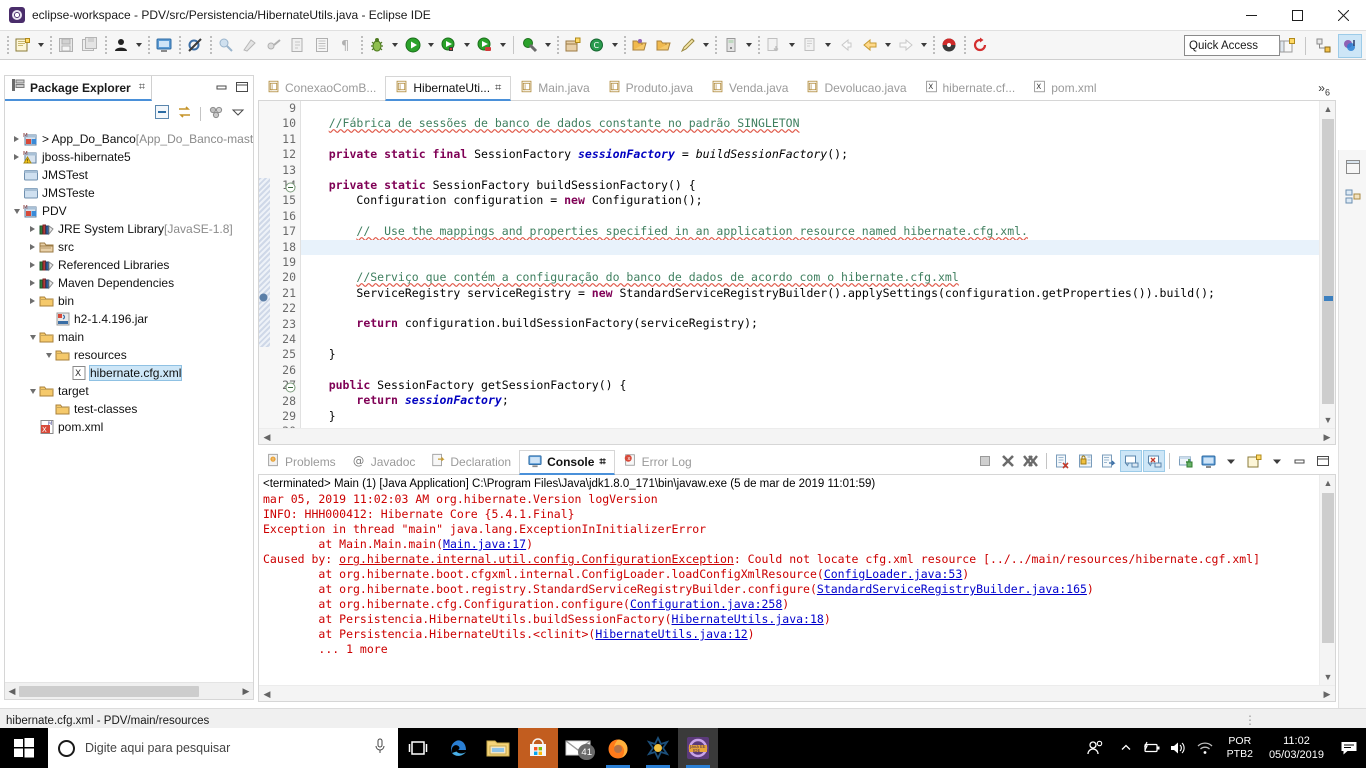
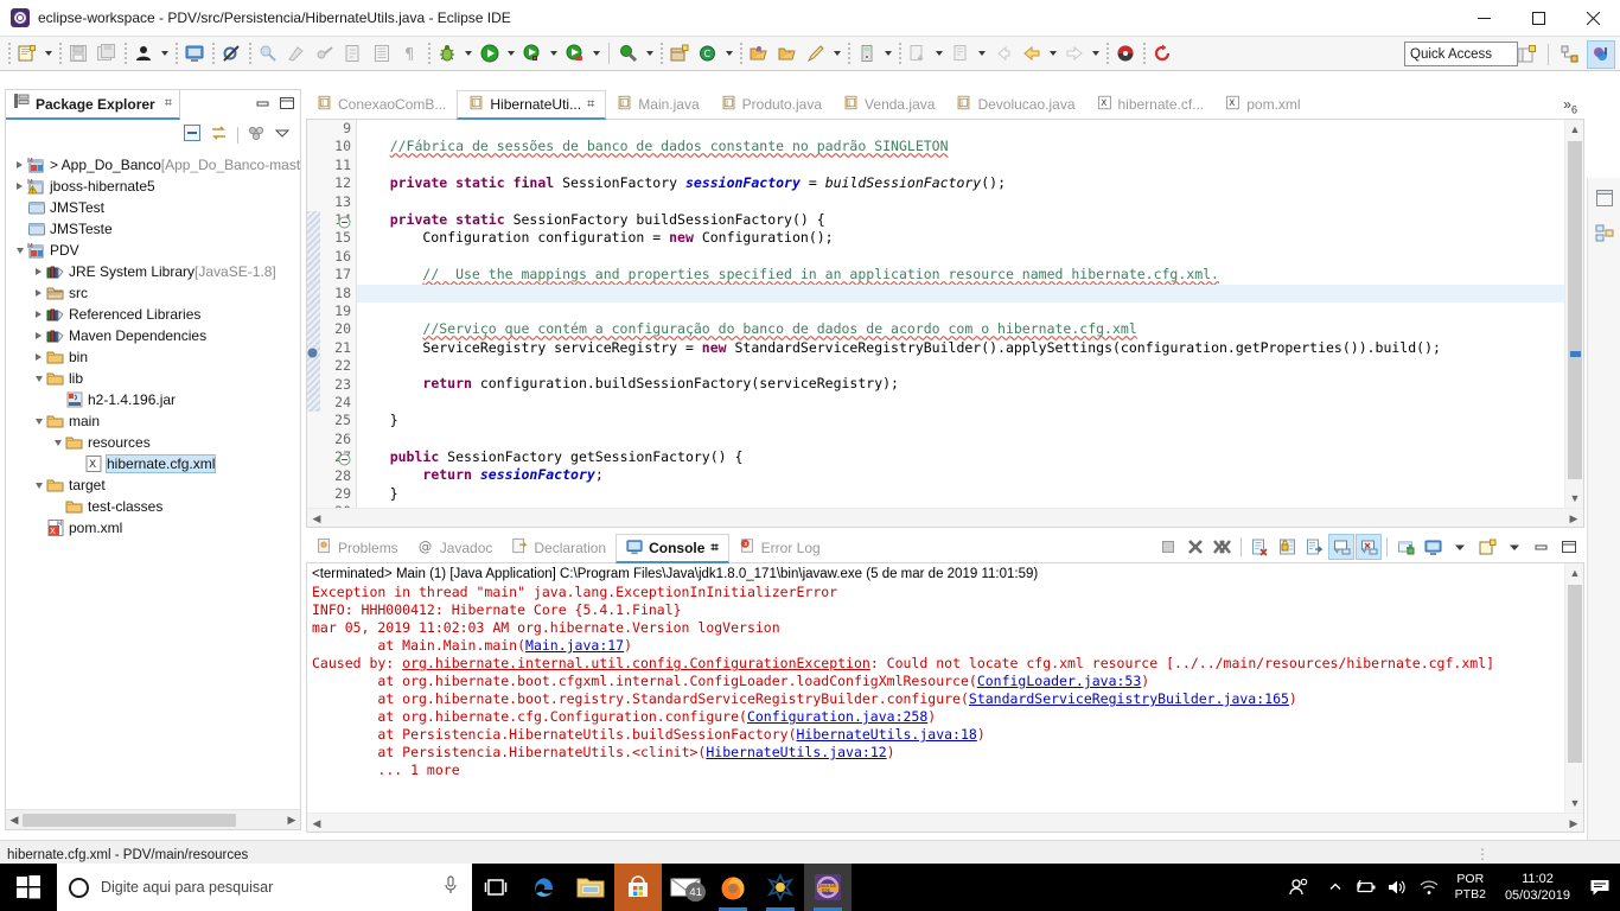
  eclipse-workspace - PDV/src/Persistencia/HibernateUtils.java - Eclipse IDE
  ¶
  C
  Quick Access
  Package Explorer
  ⌗
  > App_Do_Banco
  [App_Do_Banco-mast
  jboss-hibernate5
  JMSTest
  JMSTeste
  PDV
  JRE System Library
  [JavaSE-1.8]
  src
  Referenced Libraries
  Maven Dependencies
  bin
+ lib
  h2-1.4.196.jar
  main
  resources
  X
  hibernate.cfg.xml
  target
  test-classes
  X
  pom.xml
  ◀
  ▶
  J
  ConexaoComB...
  J
  HibernateUti...
  ⌗
  J
  Main.java
  J
  Produto.java
  J
  Venda.java
  J
  Devolucao.java
  X
  hibernate.cf...
  X
  pom.xml
  »6
  9
  10
  11
  12
  13
  15
  16
  17
  18
  19
  20
  21
  22
  23
  24
  25
  26
  28
  29
  //Fábrica de sessões de banco de dados constante no padrão SINGLETON
  private static final SessionFactory sessionFactory = buildSessionFactory();
  private static SessionFactory buildSessionFactory() {
  Configuration configuration = new Configuration();
  // Use the mappings and properties specified in an application resource named hibernate.cfg.xml.
  //Serviço que contém a configuração do banco de dados de acordo com o hibernate.cfg.xml
  ServiceRegistry serviceRegistry = new StandardServiceRegistryBuilder().applySettings(configuration.getProperties()).build();
  return configuration.buildSessionFactory(serviceRegistry);
  }
  public SessionFactory getSessionFactory() {
  return sessionFactory;
  }
  ▲
  ▼
  ◀
  ▶
  Problems
  @
  Javadoc
  Declaration
  Console
  ⌗
  Error Log
  <terminated> Main (1) [Java Application] C:\Program Files\Java\jdk1.8.0_171\bin\javaw.exe (5 de mar de 2019 11:01:59)
- mar 05, 2019 11:02:03 AM org.hibernate.Version logVersion
+ Exception in thread "main" java.lang.ExceptionInInitializerError
  INFO: HHH000412: Hibernate Core {5.4.1.Final}
- Exception in thread "main" java.lang.ExceptionInInitializerError
+ mar 05, 2019 11:02:03 AM org.hibernate.Version logVersion
  at Main.Main.main(Main.java:17)
  Caused by: org.hibernate.internal.util.config.ConfigurationException: Could not locate cfg.xml resource [../../main/resources/hibernate.cgf.xml]
  at org.hibernate.boot.cfgxml.internal.ConfigLoader.loadConfigXmlResource(ConfigLoader.java:53)
  at org.hibernate.boot.registry.StandardServiceRegistryBuilder.configure(StandardServiceRegistryBuilder.java:165)
  at org.hibernate.cfg.Configuration.configure(Configuration.java:258)
  at Persistencia.HibernateUtils.buildSessionFactory(HibernateUtils.java:18)
  at Persistencia.HibernateUtils.<clinit>(HibernateUtils.java:12)
  ... 1 more
  ▲
  ▼
  ◀
  ▶
  hibernate.cfg.xml - PDV/main/resources
  ⋮
  Digite aqui para pesquisar
  41
  POR
  PTB2
  11:02
  05/03/2019
